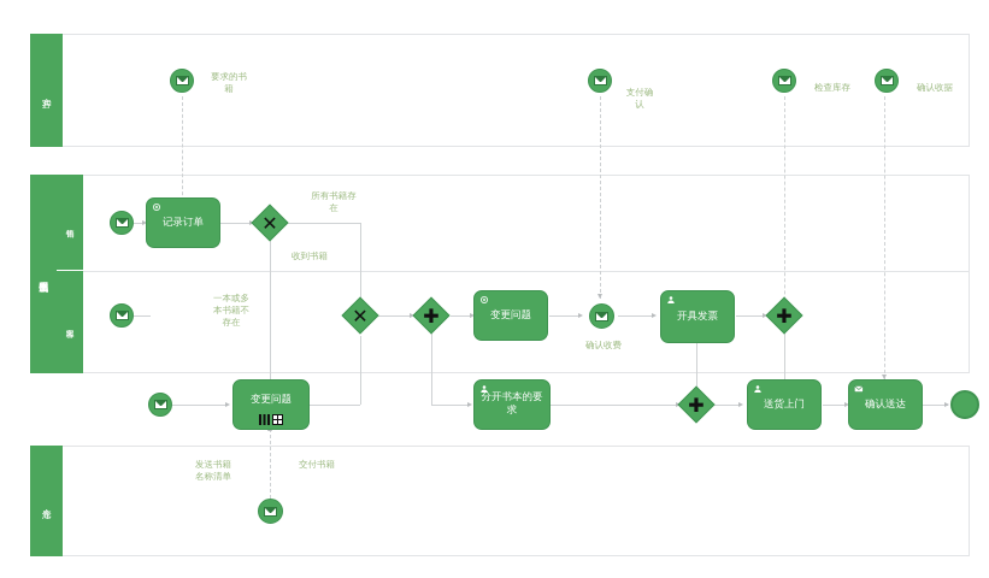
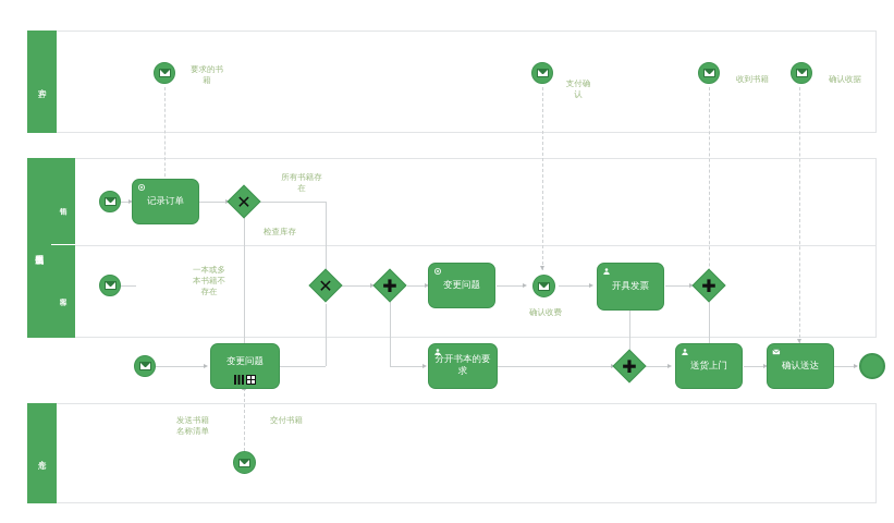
  要求的书
  籍
  支付确
  认
- 检查库存
+ 收到书籍
  确认收据
  记录订单
  ✕
  所有书籍存
  在
- 收到书籍
+ 检查库存
  一本或多
  本书籍不
  存在
  ✕
  ✚
  变更问题
  确认收费
  开具发票
  ✚
  变更问题
  分开书本的要求
  ✚
  送货上门
  确认送达
  发送书籍
  名称清单
  交付书籍
